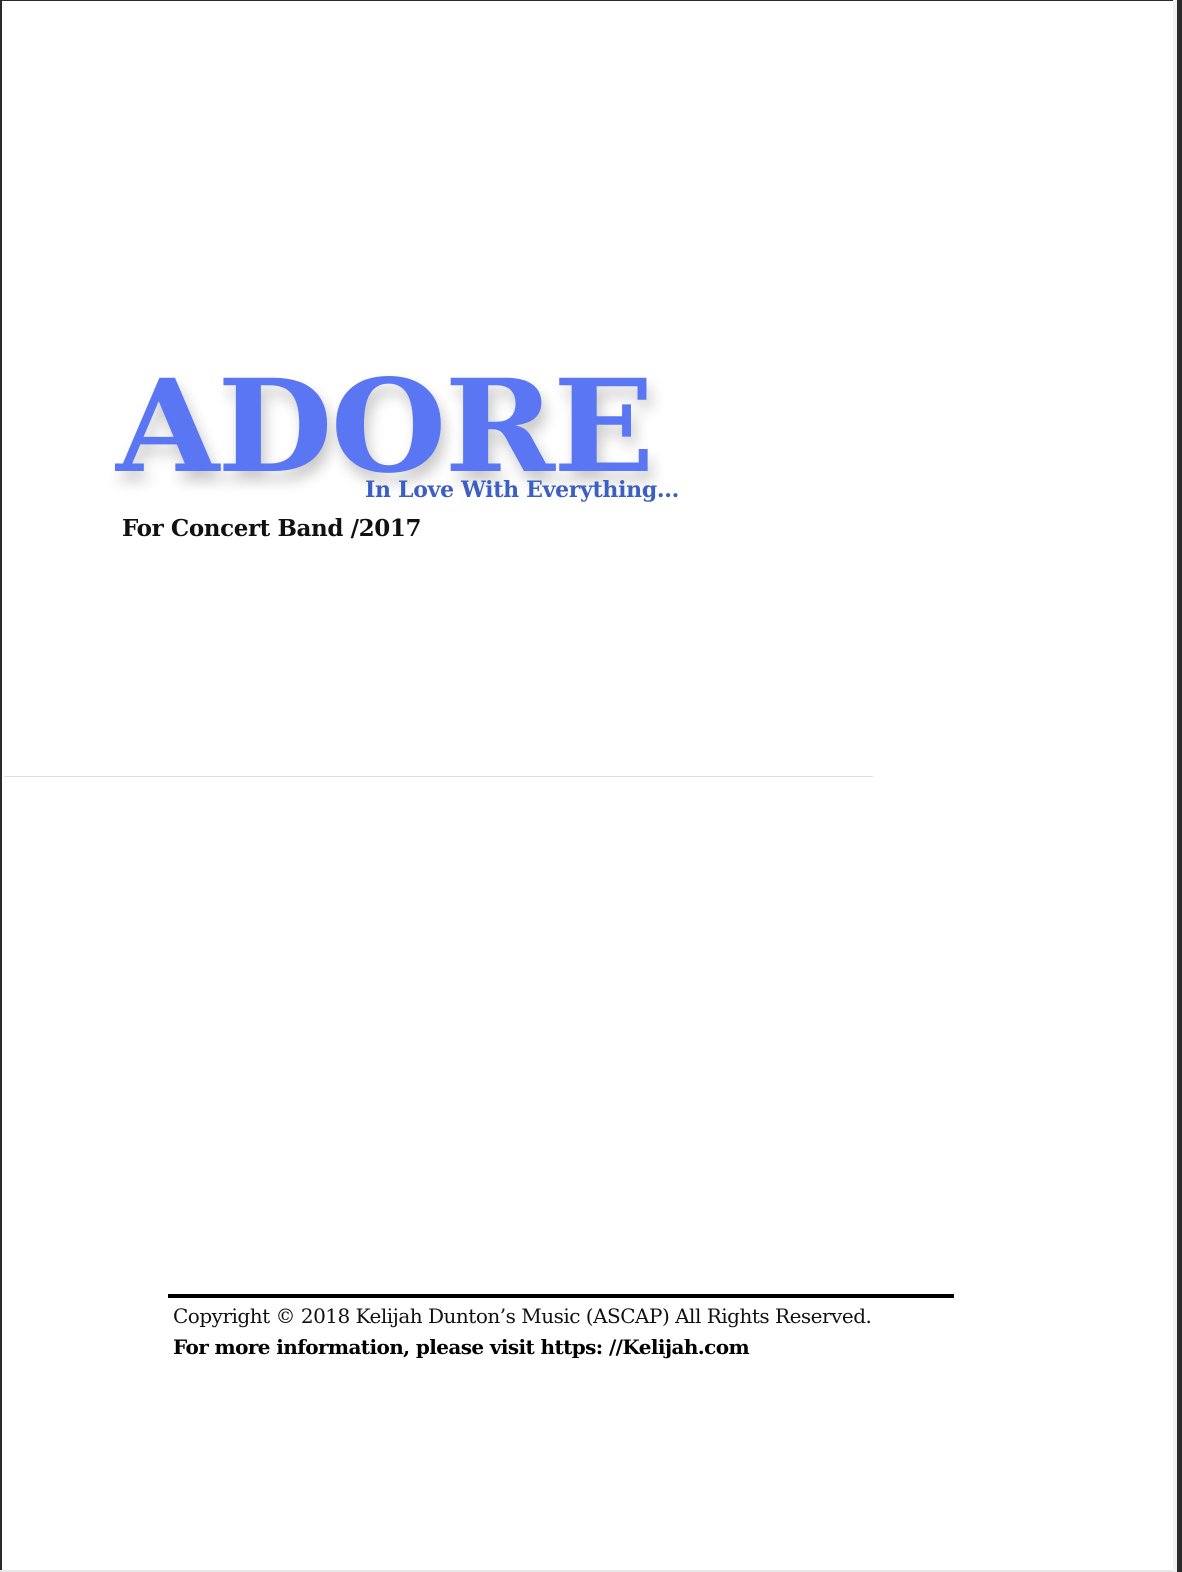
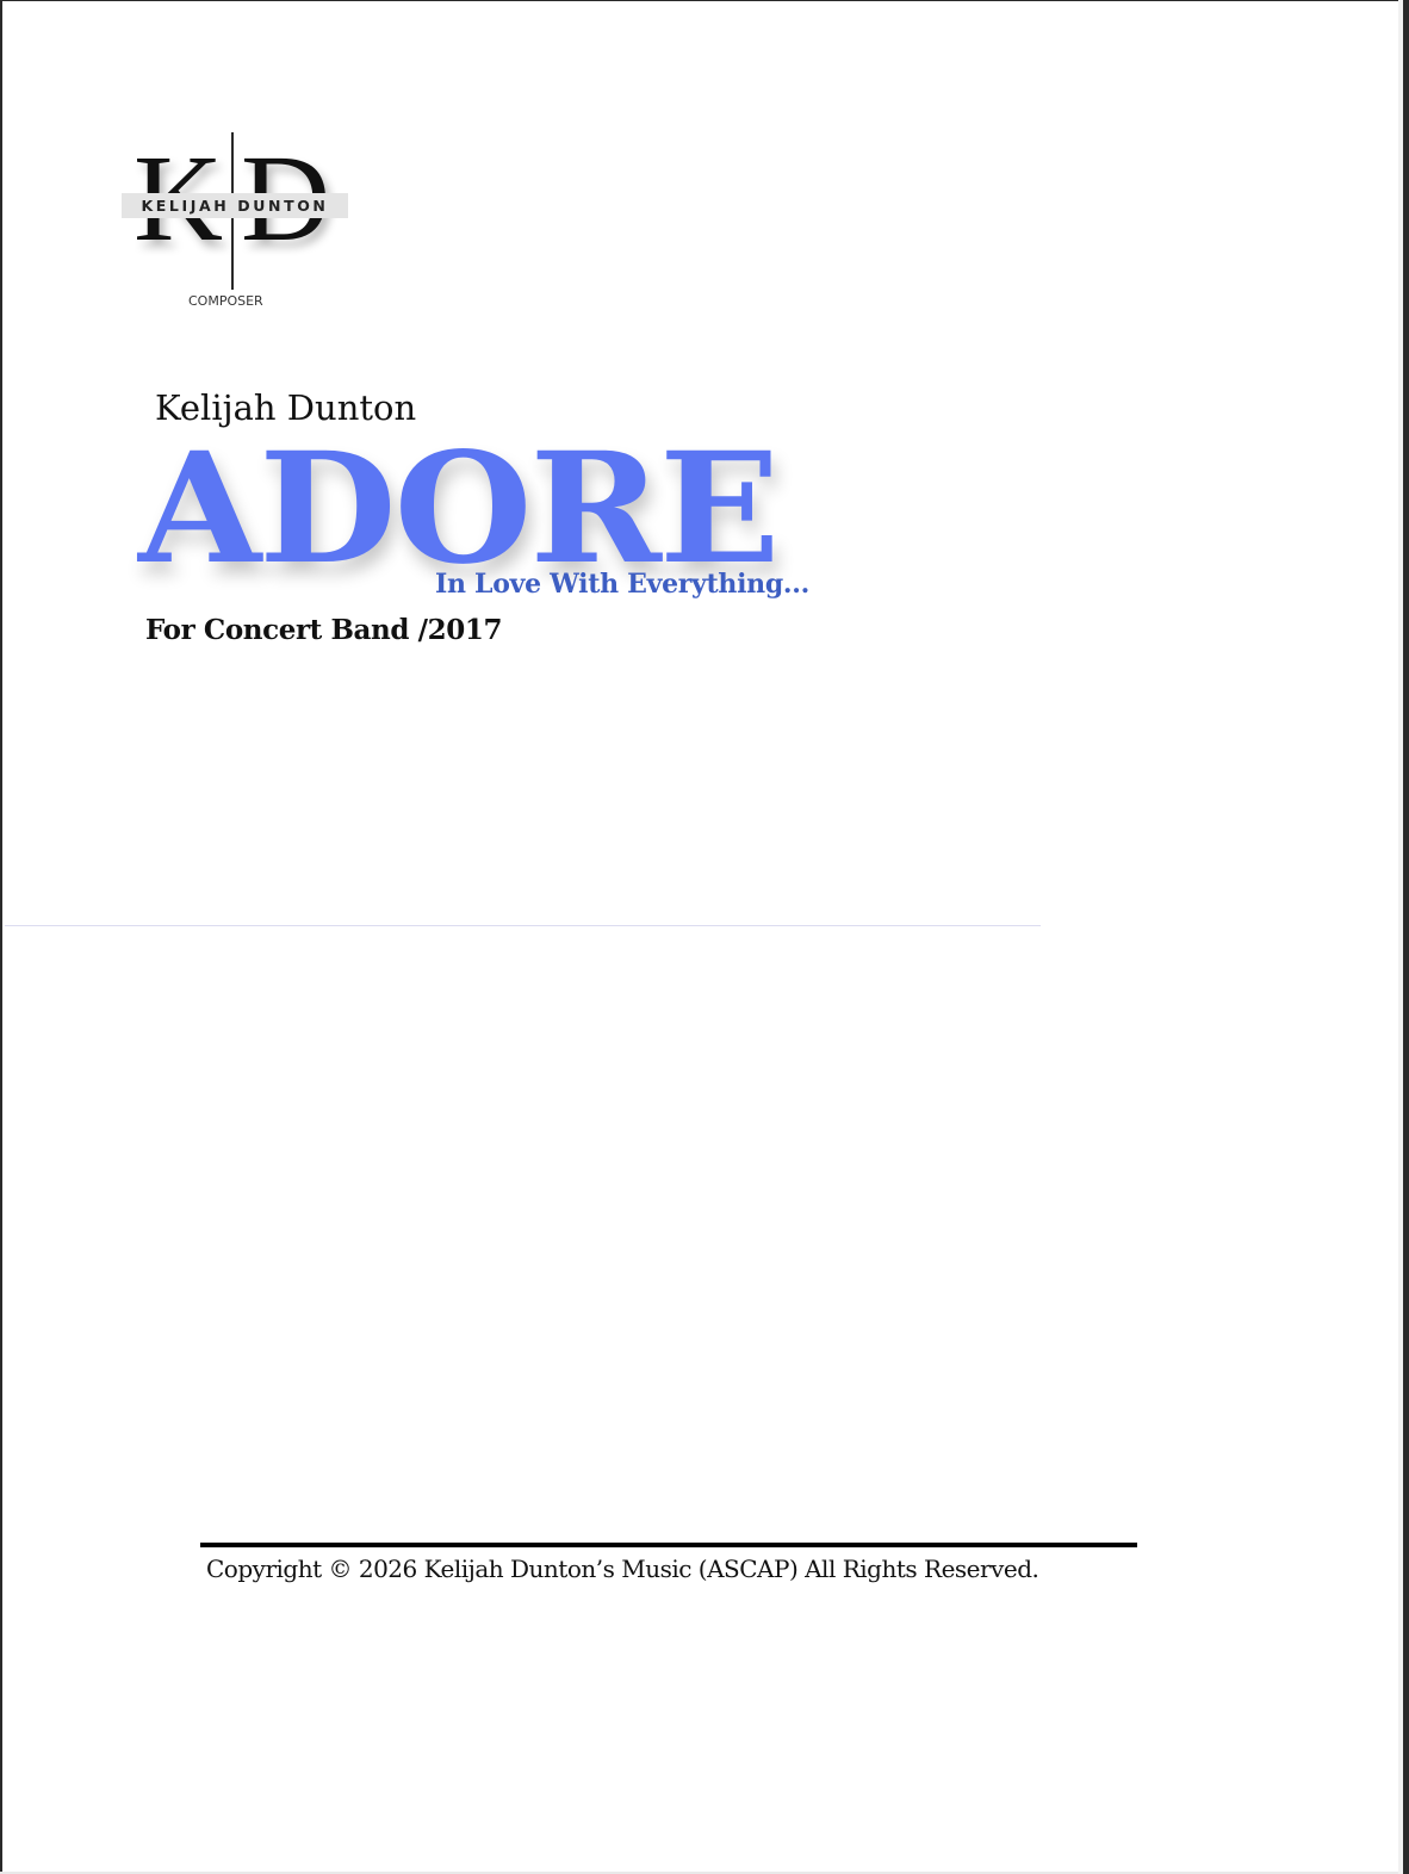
+ KELIJAH DUNTON
+ COMPOSER
+ Kelijah Dunton
  ADORE
  In Love With Everything...
  For Concert Band /2017
- Copyright © 2018 Kelijah Dunton’s Music (ASCAP) All Rights Reserved.
+ Copyright © 2026 Kelijah Dunton’s Music (ASCAP) All Rights Reserved.
- For more information, please visit https: //Kelijah.com
